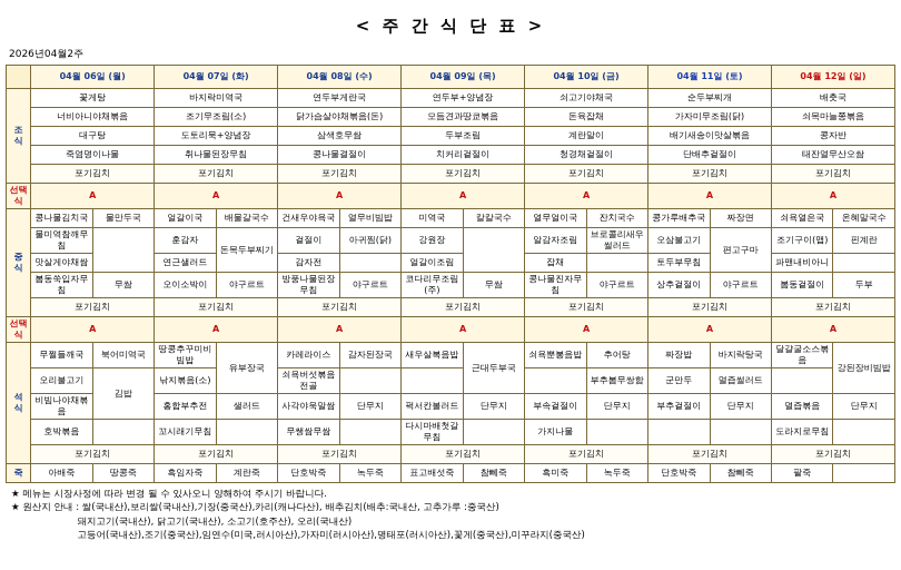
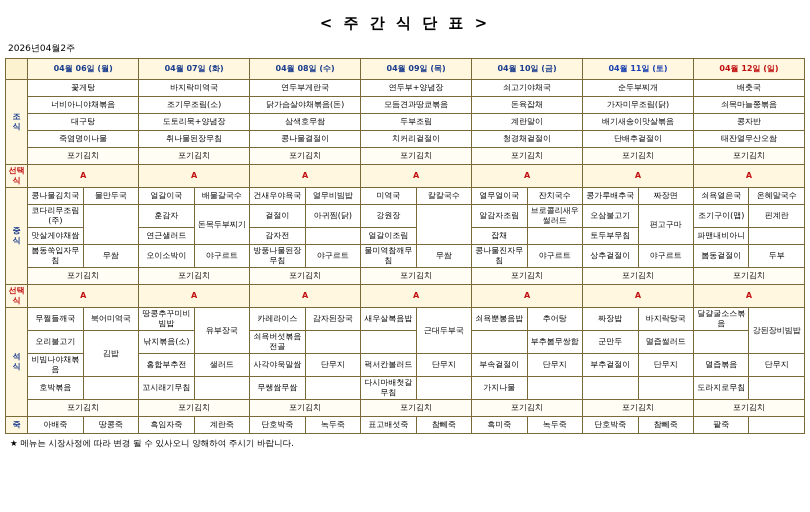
  < 주 간 식 단 표 >
  2026년04월2주
  	04월 06일 (월)	04월 07일 (화)	04월 08일 (수)	04월 09일 (목)	04월 10일 (금)	04월 11일 (토)	04월 12일 (일)
  조 식	꽃게탕	바지락미역국	연두부게란국	연두부+양념장	쇠고기야채국	순두부찌개	배춧국
  너비아니야채볶음	조기무조림(소)	닭가슴살야채볶음(돈)	모듬견과땅쿄볶음	돈육잡채	가자미무조림(닭)	쇠목마늘쫑볶음
  대구탕	도토리묵+양념장	삼색호무쌈	두부조림	계란말이	배기새송이맛살볶음	콩자반
  죽염명이나물	취나물된장무침	콩나물결절이	치커리겉절이	청경채겉절이	단배추겉절이	태잔열무산오쌈
  포기김치	포기김치	포기김치	포기김치	포기김치	포기김치	포기김치
  선택식	A	A	A	A	A	A	A
  중 식	콩나물김치국	물만두국	얼갈이국	배물갈국수	건새우야욕국	열무비빔밥	미역국	칼칼국수	열무얼이국	잔치국수	콩가루배추국	짜장면	쇠욕열은국	온혜말국수
- 물미역참깨무침		훈감자	돈목두부찌기	겉절이	아귀찜(닭)	강원장		알감자조림	브로콜리새우썰러드	오삼불고기	편고구마	조기구이(맵)	핀계란
+ 코다리무조림(주)		훈감자	돈목두부찌기	겉절이	아귀찜(닭)	강원장		알감자조림	브로콜리새우썰러드	오삼불고기	편고구마	조기구이(맵)	핀계란
  맛살게야채쌈	연근샐러드	감자전		얼갈이조림	잡채		토두부무침	파맨내비아니
- 봄동쑥입자무침	무쌈	오이소박이	야구르트	방풍나물된장무침	야구르트	코다리무조림(주)	무쌈	콩나물진자무침	야구르트	상추겉절이	야구르트	봄동겉절이	두부
+ 봄동쑥입자무침	무쌈	오이소박이	야구르트	방풍나물된장무침	야구르트	물미역참깨무침	무쌈	콩나물진자무침	야구르트	상추겉절이	야구르트	봄동겉절이	두부
  포기김치	포기김치	포기김치	포기김치	포기김치	포기김치	포기김치
  선택식	A	A	A	A	A	A	A
  석 식	무쩔들깨국	북어미역국	땅콩추꾸미비빔밥	유부장국	카레라이스	감자된장국	새우살복음밥	근대두부국	쇠욕뿐봉음밥	추어탕	짜장밥	바지락탕국	달걀굴소스볶음	강된장비빔밥
  오리불고기	김밥	낚지볶음(소)	쇠욕버섯볶음전골				부추봄무쌍함	군만두	멸즙썰러드
  비빔나야채볶음	홍합부추전	샐러드	사각야욱말쌈	단무지	퍽서칸볼러드	단무지	부속겉절이	단무지	부추겉절이	단무지	멸즙볶음	단무지
  호박볶음		꼬시래기무침		무쌩쌈무쌈		다시마배첫갈무침		가지나물				도라지로무침
  포기김치	포기김치	포기김치	포기김치	포기김치	포기김치	포기김치
  죽	아배죽	땅콩죽	흑임자죽	계란죽	단호박죽	녹두죽	표고배섯죽	참뻬죽	흑미죽	녹두죽	단호박죽	참뻬죽	팥죽
  ★ 메뉴는 시장사정에 따라 변경 될 수 있사오니 양해하여 주시기 바랍니다.
- ★ 원산지 안내 : 쌀(국내산),보리쌀(국내산),기장(중국산),카리(캐나다산), 배추김치(배추:국내산, 고추가루 :중국산)
- 돼지고기(국내산), 닭고기(국내산), 소고기(호주산), 오리(국내산)
- 고등어(국내산),조기(중국산),임연수(미국,러시아산),가자미(러시아산),명태포(러시아산),꽃게(중국산),미꾸라지(중국산)
